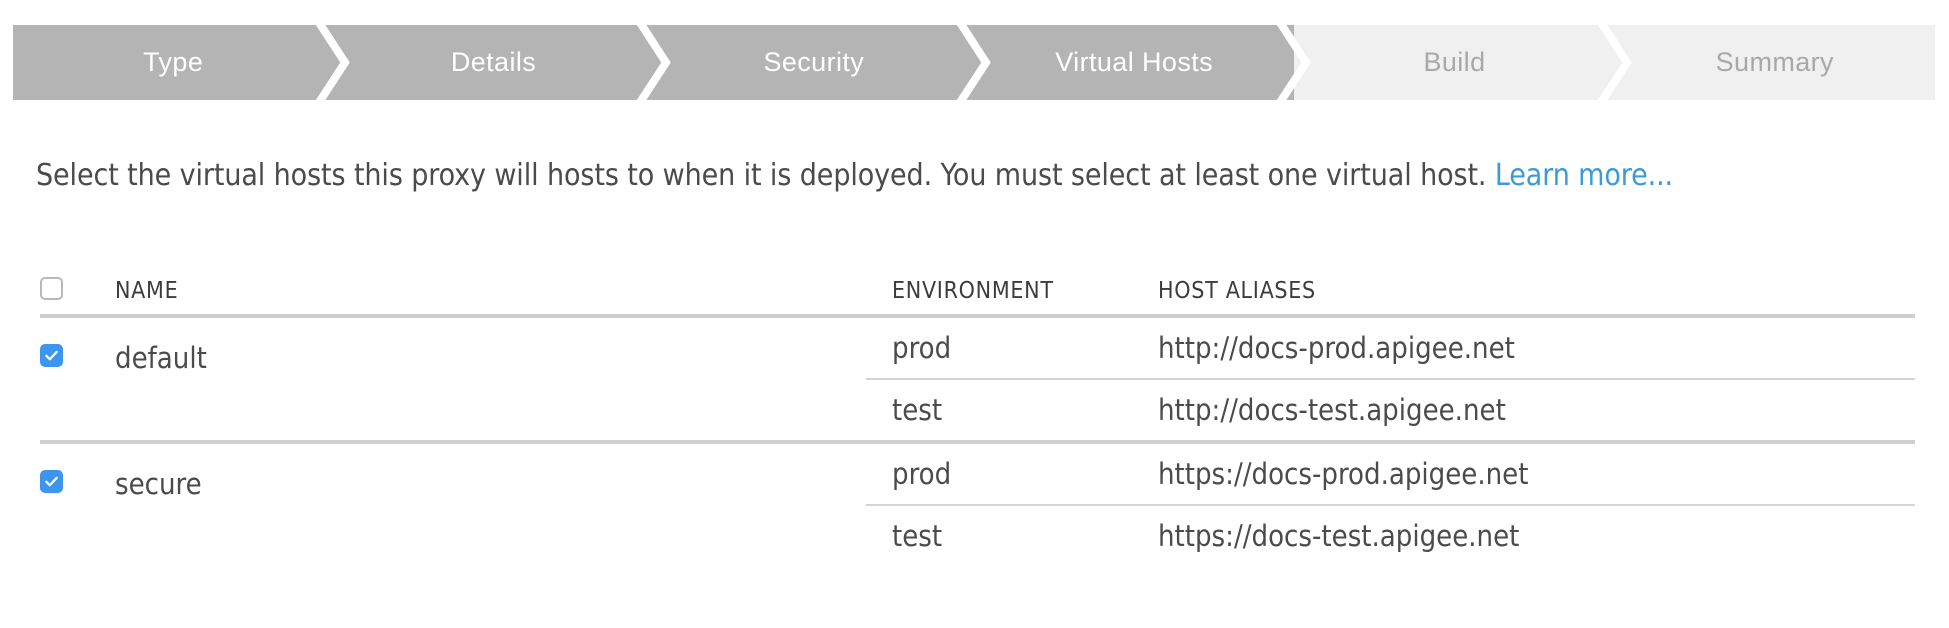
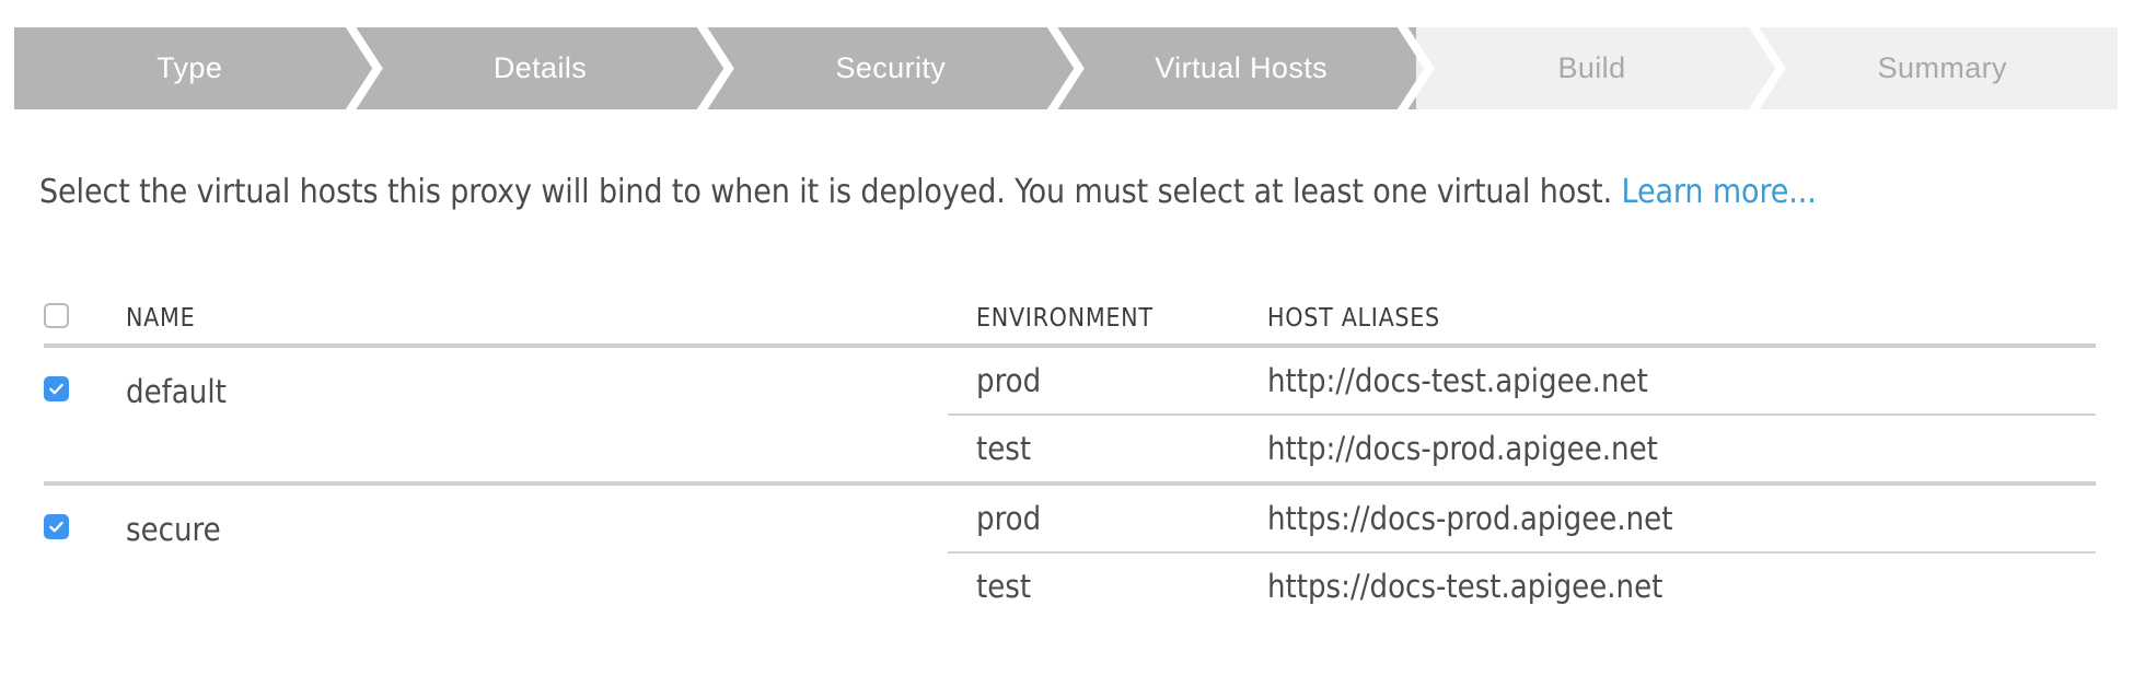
  Type
  Details
  Security
  Virtual Hosts
  Build
  Summary
- Select the virtual hosts this proxy will hosts to when it is deployed. You must select at least one virtual host. Learn more...
+ Select the virtual hosts this proxy will bind to when it is deployed. You must select at least one virtual host. Learn more...
  NAME
  ENVIRONMENT
  HOST ALIASES
  default
  prod
- http://docs-prod.apigee.net
+ http://docs-test.apigee.net
  test
- http://docs-test.apigee.net
+ http://docs-prod.apigee.net
  secure
  prod
  https://docs-prod.apigee.net
  test
  https://docs-test.apigee.net
